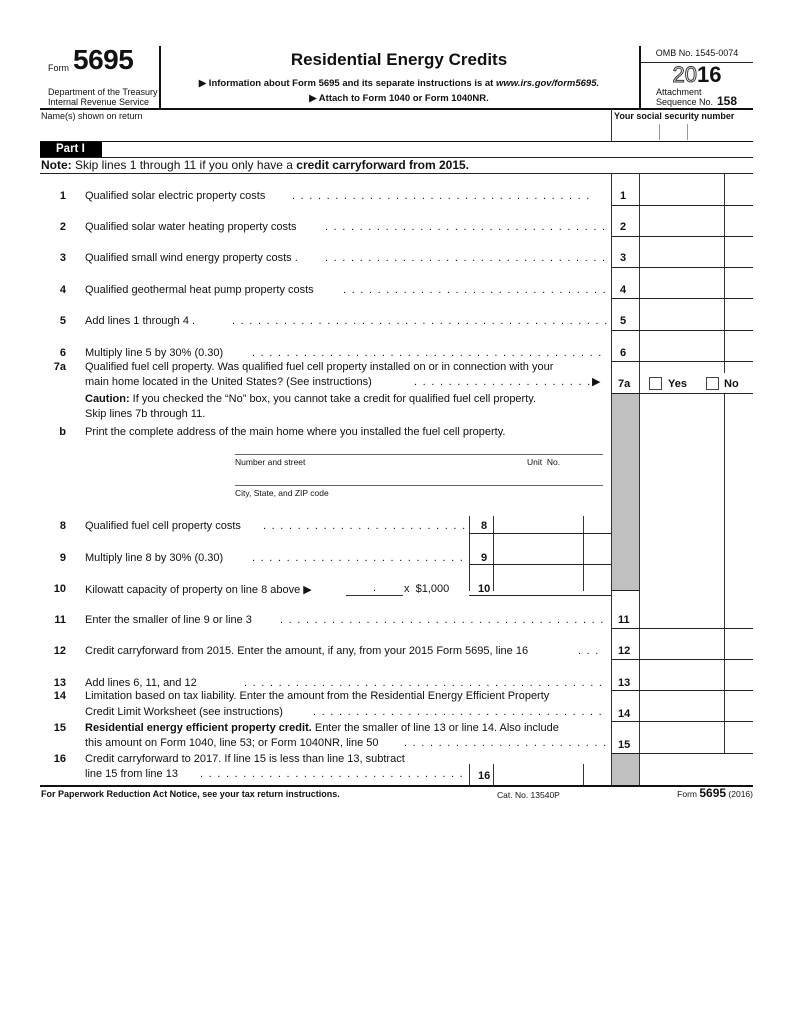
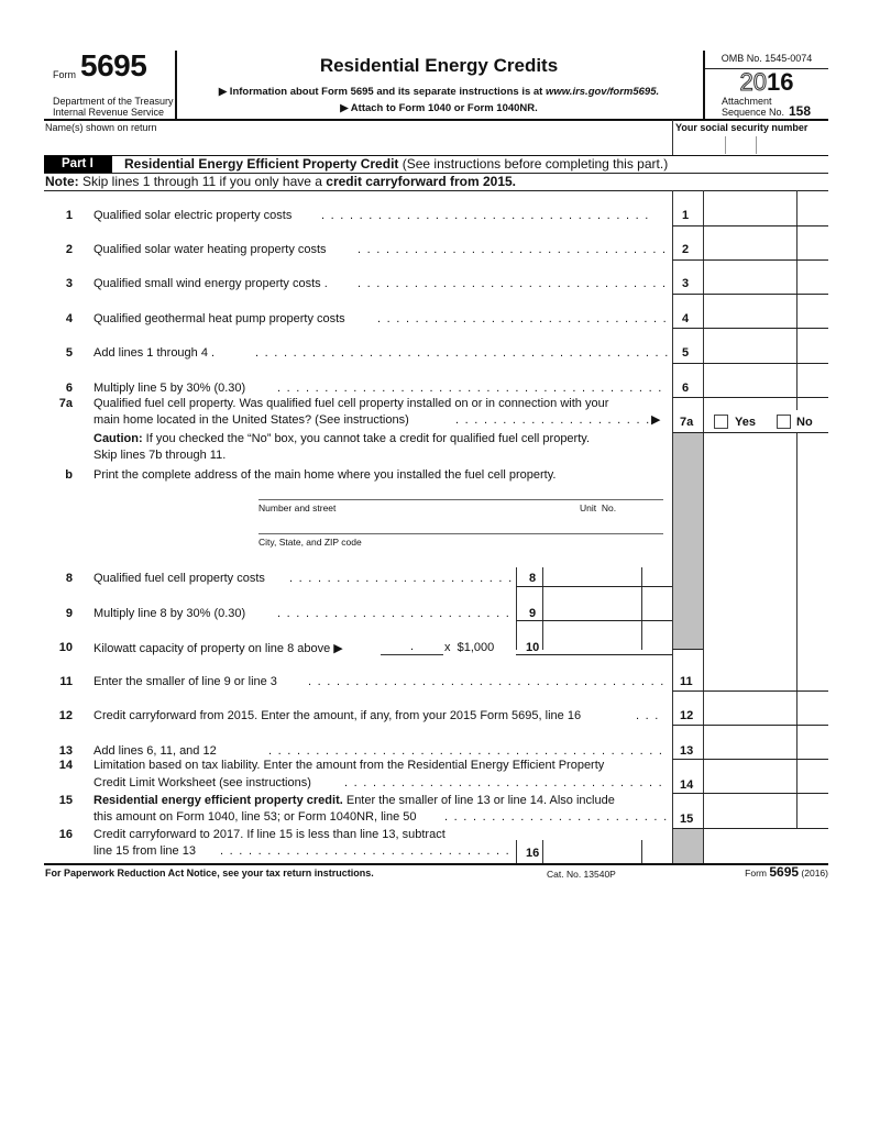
  Form
  5695
  Department of the Treasury
  Internal Revenue Service
  Residential Energy Credits
  ▶ Information about Form 5695 and its separate instructions is at www.irs.gov/form5695.
  ▶ Attach to Form 1040 or Form 1040NR.
  OMB No. 1545-0074
  2016
  Attachment
  Sequence No.
  158
  Name(s) shown on return
  Your social security number
  Part I
+ Residential Energy Efficient Property Credit (See instructions before completing this part.)
  Note: Skip lines 1 through 11 if you only have a credit carryforward from 2015.
  1
  Qualified solar electric property costs
  ...................................
  1
  2
  Qualified solar water heating property costs
  .................................
  2
  3
  Qualified small wind energy property costs .
  .................................
  3
  4
  Qualified geothermal heat pump property costs
  ..............................
  4
  5
  Add lines 1 through 4 .
  ...........................................
  5
  6
  Multiply line 5 by 30% (0.30)
  .........................................
  6
  7a
  Qualified fuel cell property. Was qualified fuel cell property installed on or in connection with your
  main home located in the United States? (See instructions)
  .....................
  ▶
  7a
  Yes
  No
  Caution: If you checked the “No” box, you cannot take a credit for qualified fuel cell property.
  Skip lines 7b through 11.
  b
  Print the complete address of the main home where you installed the fuel cell property.
  Number and street
  Unit No.
  City, State, and ZIP code
  8
  Qualified fuel cell property costs
  .......................
  8
  9
  Multiply line 8 by 30% (0.30)
  .........................
  9
  10
  Kilowatt capacity of property on line 8 above ▶
  .
  x $1,000
  10
  11
  Enter the smaller of line 9 or line 3
  ......................................
  11
  12
  Credit carryforward from 2015. Enter the amount, if any, from your 2015 Form 5695, line 16
  ...
  12
  13
  Add lines 6, 11, and 12
  ..........................................
  13
  14
  Limitation based on tax liability. Enter the amount from the Residential Energy Efficient Property
  Credit Limit Worksheet (see instructions)
  ..................................
  14
  15
  Residential energy efficient property credit. Enter the smaller of line 13 or line 14. Also include
  this amount on Form 1040, line 53; or Form 1040NR, line 50
  .......................
  15
  16
  Credit carryforward to 2017. If line 15 is less than line 13, subtract
  line 15 from line 13
  ...............................
  16
  For Paperwork Reduction Act Notice, see your tax return instructions.
  Cat. No. 13540P
  Form 5695 (2016)
